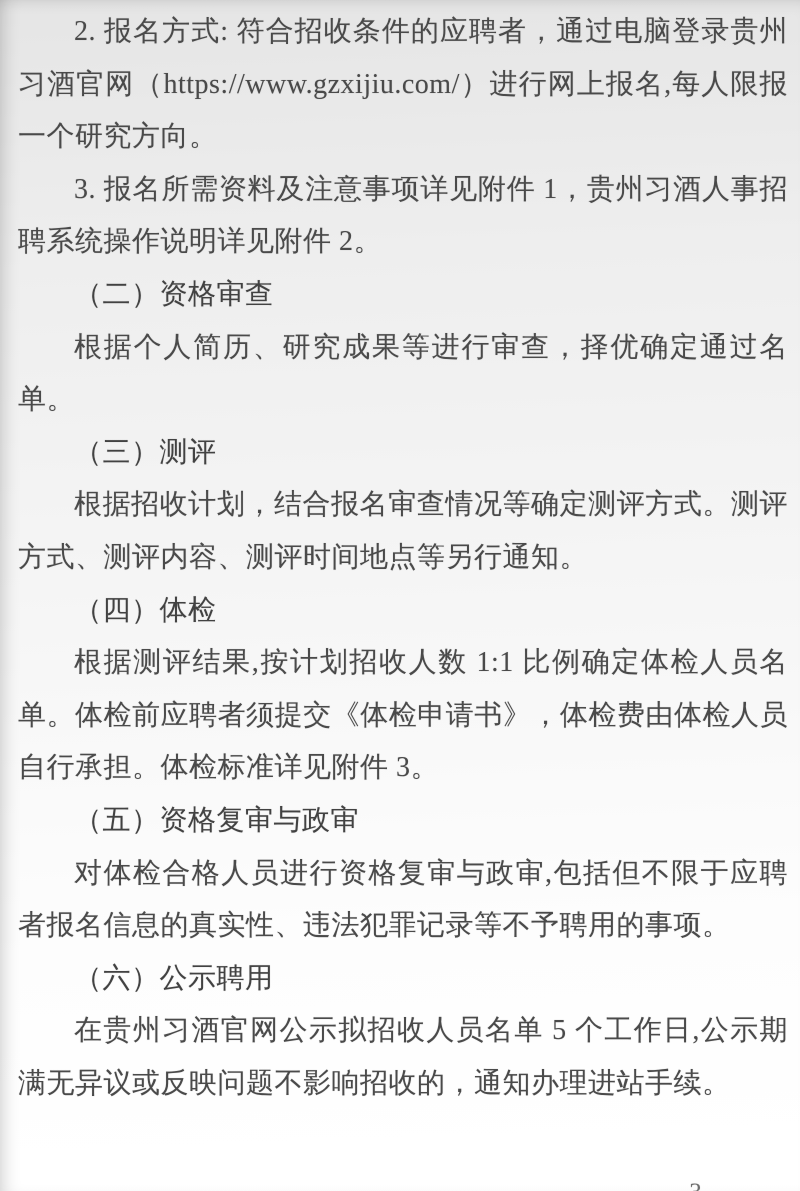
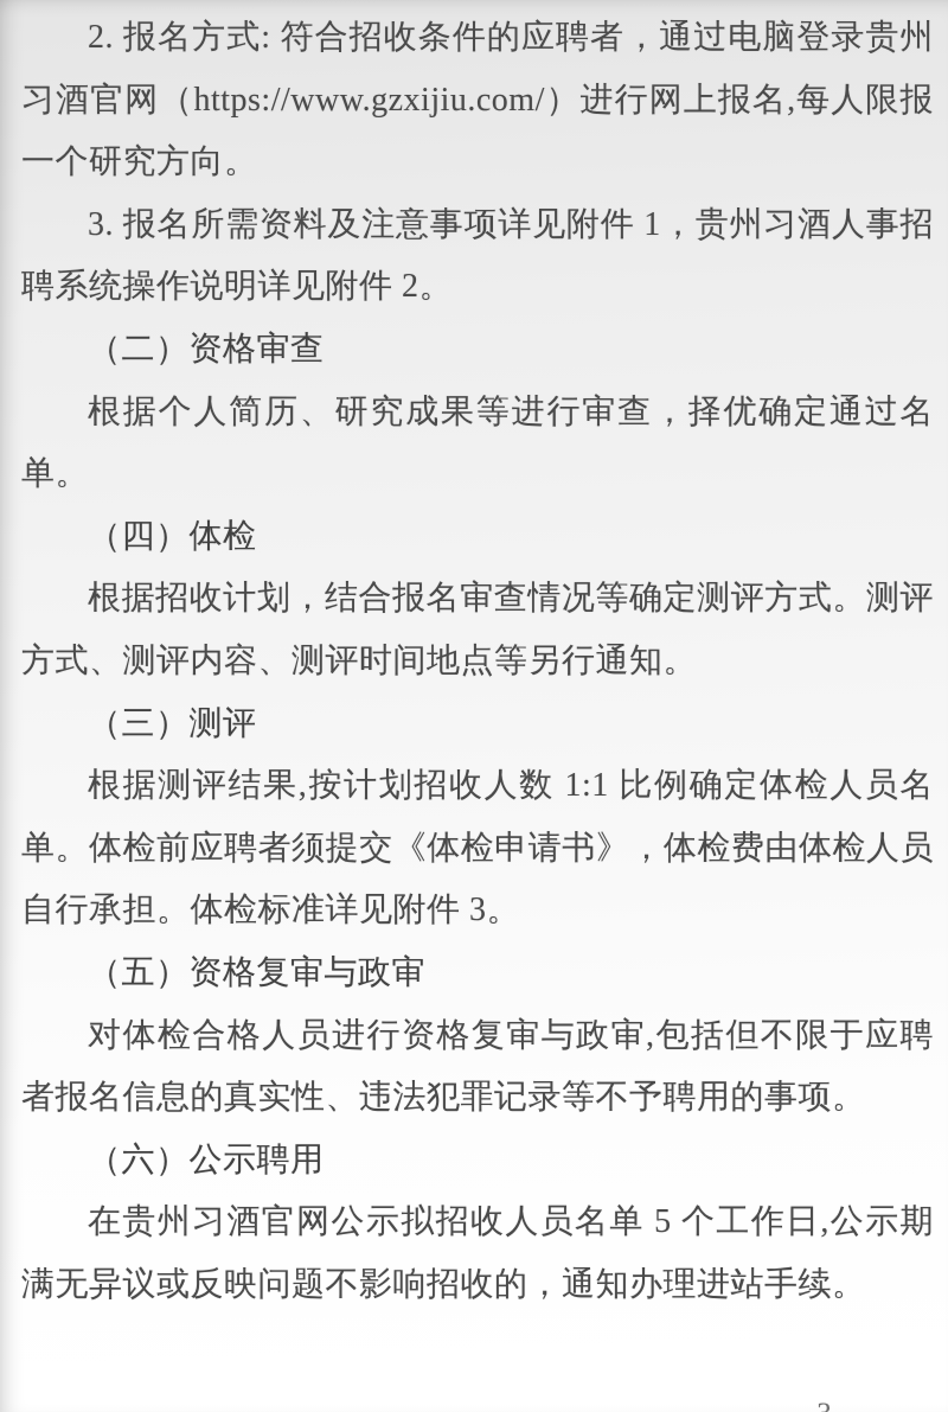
  2. 报名方式: 符合招收条件的应聘者，通过电脑登录贵州习酒官网（https://www.gzxijiu.com/）进行网上报名,每人限报一个研究方向。
  3. 报名所需资料及注意事项详见附件 1，贵州习酒人事招聘系统操作说明详见附件 2。
  （二）资格审查
  根据个人简历、研究成果等进行审查，择优确定通过名单。
- （三）测评
+ （四）体检
  根据招收计划，结合报名审查情况等确定测评方式。测评方式、测评内容、测评时间地点等另行通知。
- （四）体检
+ （三）测评
  根据测评结果,按计划招收人数 1:1 比例确定体检人员名单。体检前应聘者须提交《体检申请书》，体检费由体检人员自行承担。体检标准详见附件 3。
  （五）资格复审与政审
  对体检合格人员进行资格复审与政审,包括但不限于应聘者报名信息的真实性、违法犯罪记录等不予聘用的事项。
  （六）公示聘用
  在贵州习酒官网公示拟招收人员名单 5 个工作日,公示期满无异议或反映问题不影响招收的，通知办理进站手续。
